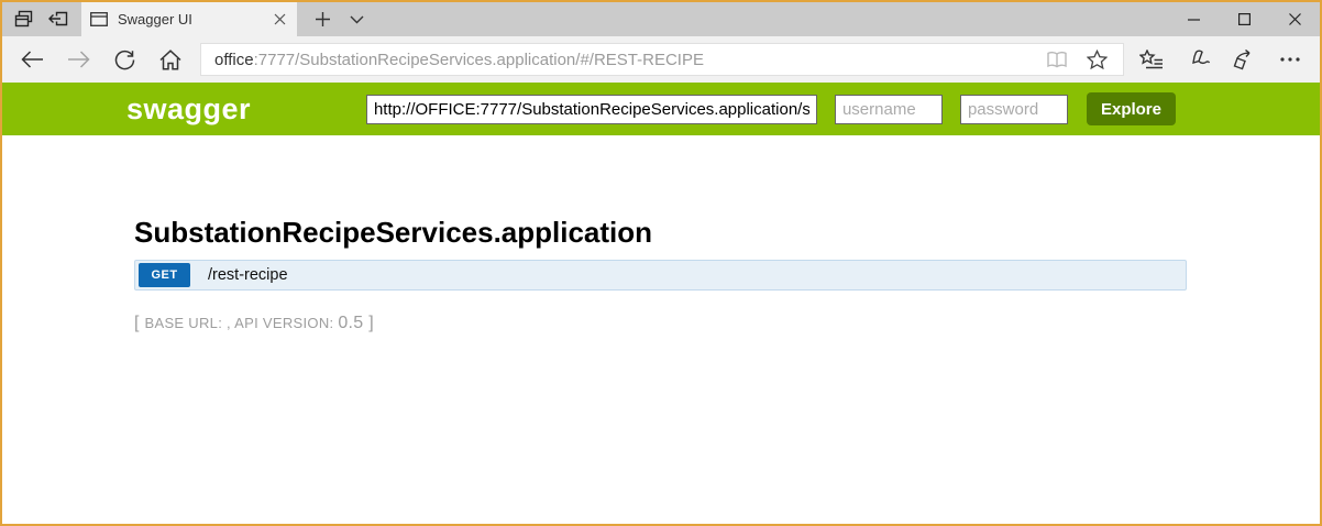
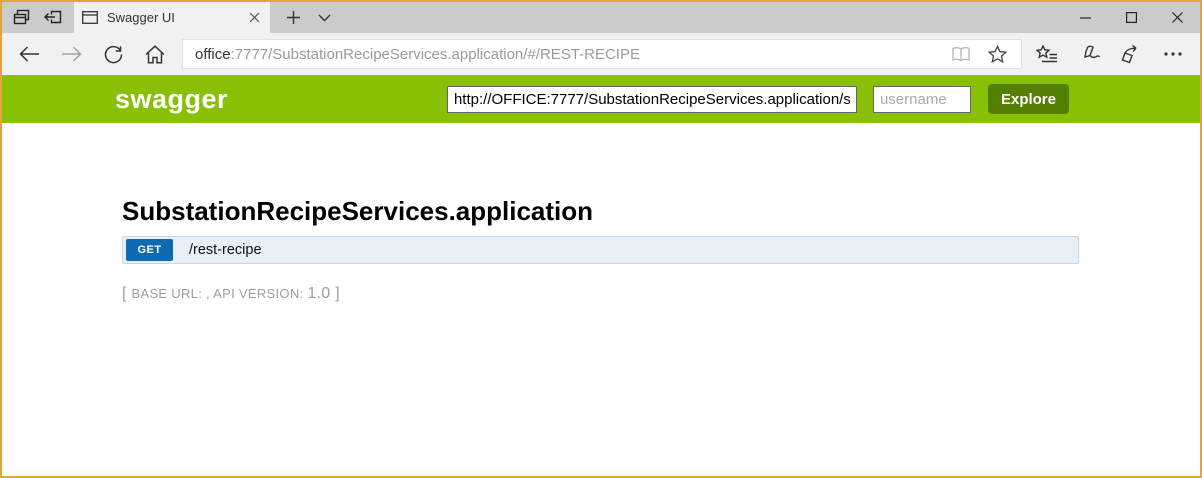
  Swagger UI
  office:7777/SubstationRecipeServices.application/#/REST-RECIPE
  swagger
  http://OFFICE:7777/SubstationRecipeServices.application/s
  username
- password
  Explore
  SubstationRecipeServices.application
  GET
  /rest-recipe
- [ BASE URL: , API VERSION: 0.5 ]
+ [ BASE URL: , API VERSION: 1.0 ]
